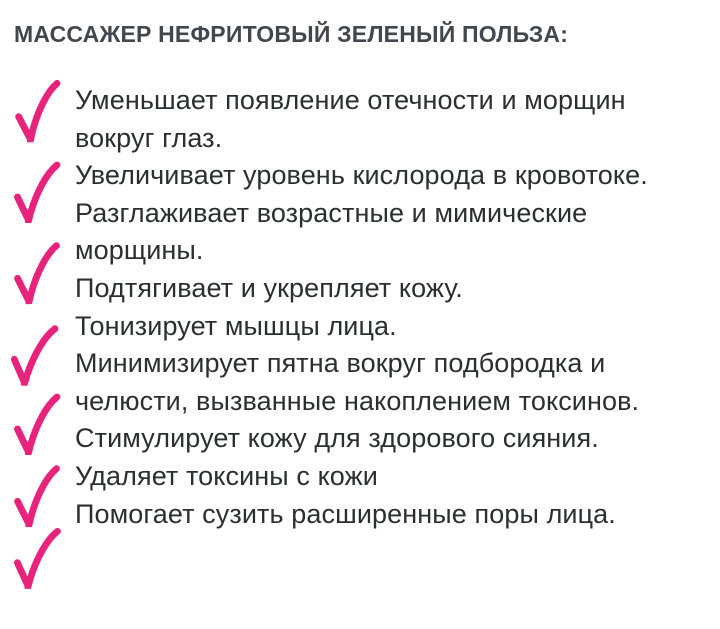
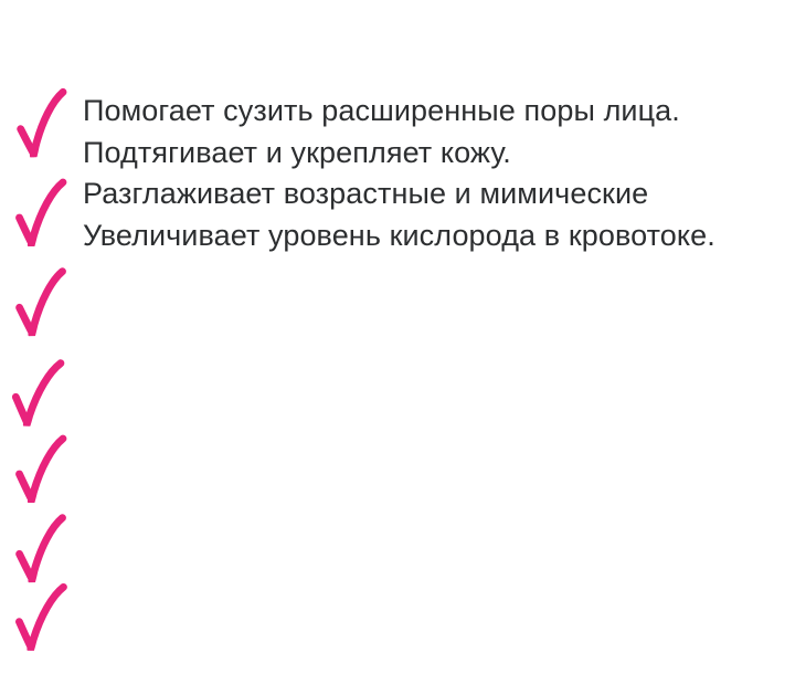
- МАССАЖЕР НЕФРИТОВЫЙ ЗЕЛЕНЫЙ ПОЛЬЗА:
- Уменьшает появление отечности и морщин
- вокруг глаз.
- Увеличивает уровень кислорода в кровотоке.
+ Помогает сузить расширенные поры лица.
- Разглаживает возрастные и мимические
+ Подтягивает и укрепляет кожу.
- морщины.
- Подтягивает и укрепляет кожу.
+ Разглаживает возрастные и мимические
- Тонизирует мышцы лица.
- Минимизирует пятна вокруг подбородка и
- челюсти, вызванные накоплением токсинов.
- Стимулирует кожу для здорового сияния.
- Удаляет токсины с кожи
- Помогает сузить расширенные поры лица.
+ Увеличивает уровень кислорода в кровотоке.
